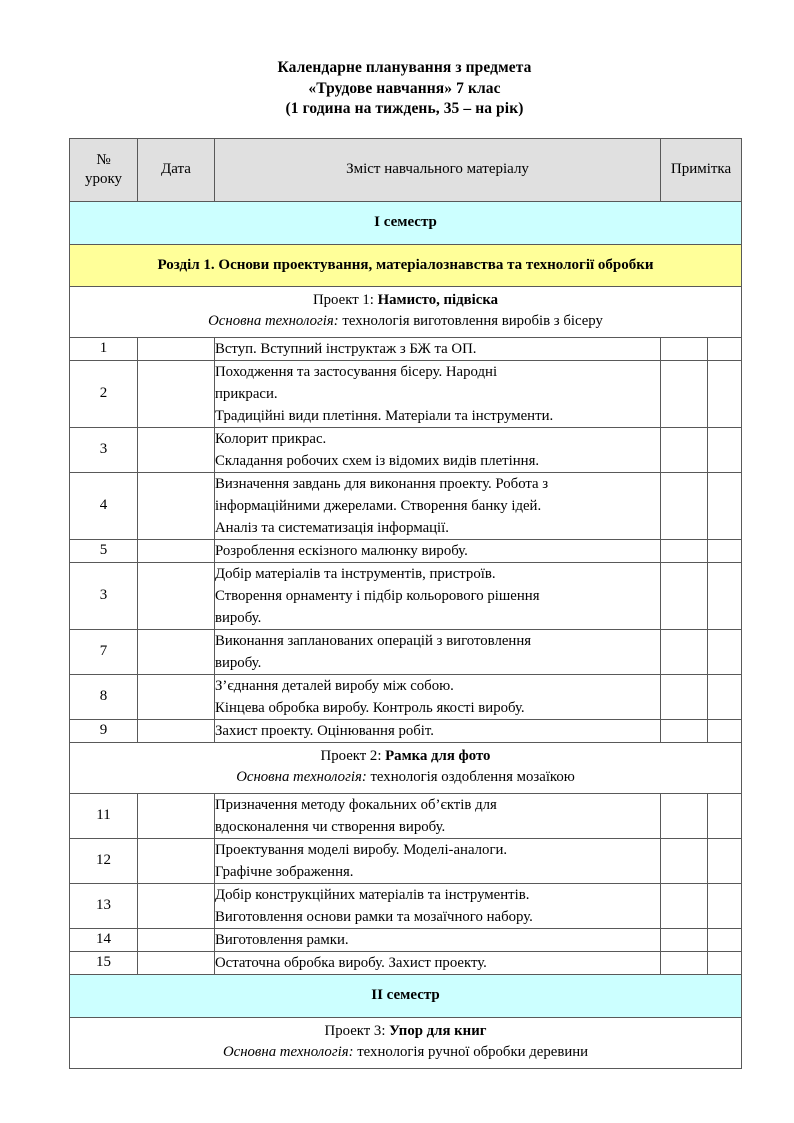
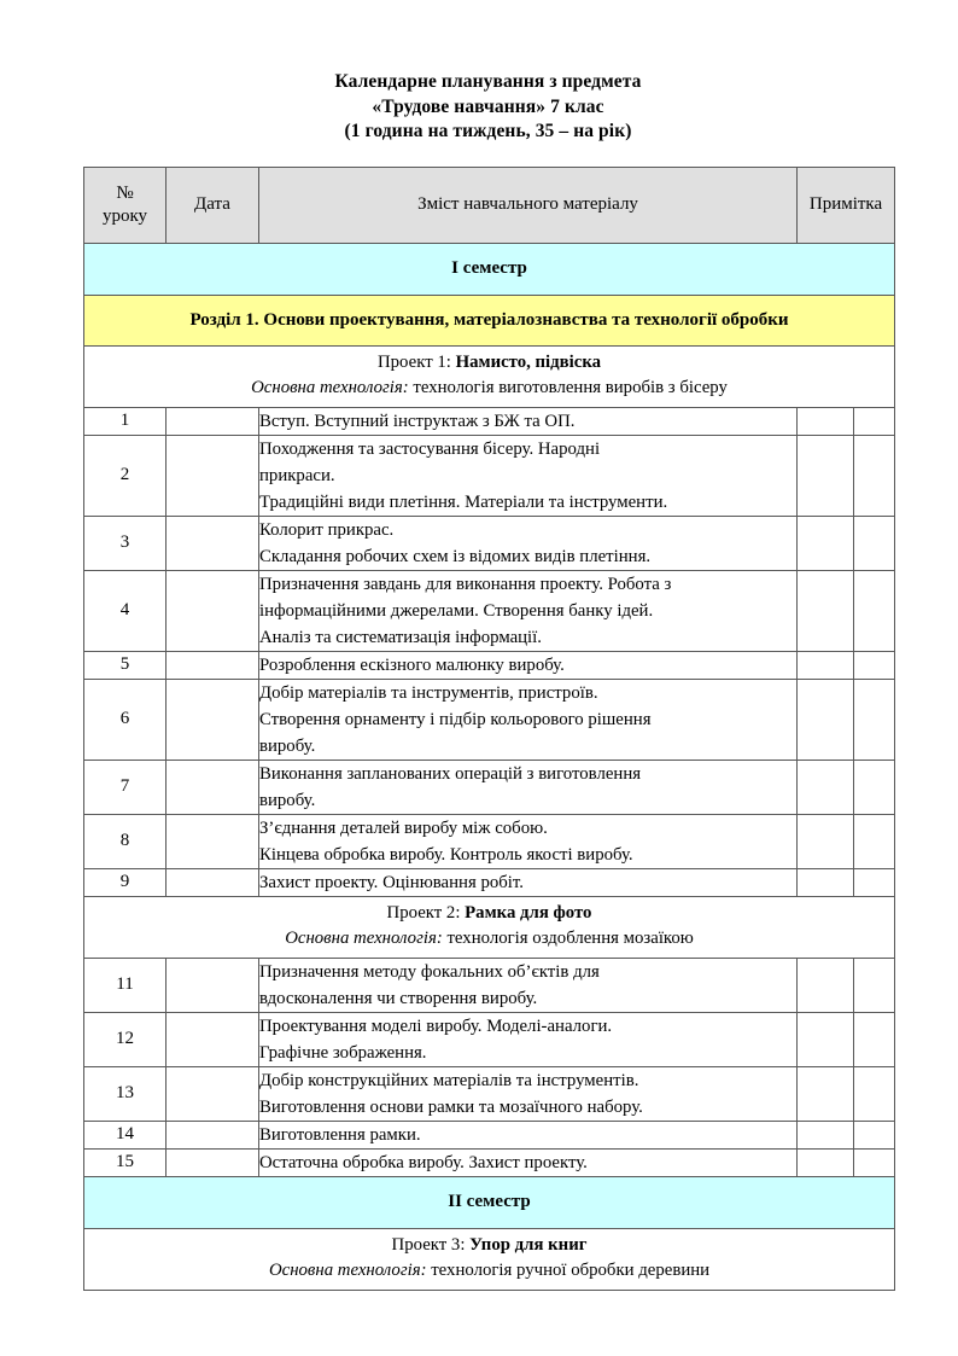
  Календарне планування з предмета
  «Трудове навчання» 7 клас
  (1 година на тиждень, 35 – на рік)
  № уроку	Дата	Зміст навчального матеріалу	Примітка
  І семестр
  Розділ 1. Основи проектування, матеріалознавства та технології обробки
  Проект 1: Намисто, підвіскаОсновна технологія: технологія виготовлення виробів з бісеру
  1		Вступ. Вступний інструктаж з БЖ та ОП.
  2		Походження та застосування бісеру. Народніприкраси.Традиційні види плетіння. Матеріали та інструменти.
  3		Колорит прикрас.Складання робочих схем із відомих видів плетіння.
- 4		Визначення завдань для виконання проекту. Робота зінформаційними джерелами. Створення банку ідей.Аналіз та систематизація інформації.
+ 4		Призначення завдань для виконання проекту. Робота зінформаційними джерелами. Створення банку ідей.Аналіз та систематизація інформації.
  5		Розроблення ескізного малюнку виробу.
- 3		Добір матеріалів та інструментів, пристроїв.Створення орнаменту і підбір кольорового рішеннявиробу.
+ 6		Добір матеріалів та інструментів, пристроїв.Створення орнаменту і підбір кольорового рішеннявиробу.
  7		Виконання запланованих операцій з виготовленнявиробу.
  8		З’єднання деталей виробу між собою.Кінцева обробка виробу. Контроль якості виробу.
  9		Захист проекту. Оцінювання робіт.
  Проект 2: Рамка для фотоОсновна технологія: технологія оздоблення мозаїкою
  11		Призначення методу фокальних об’єктів длявдосконалення чи створення виробу.
  12		Проектування моделі виробу. Моделі-аналоги.Графічне зображення.
  13		Добір конструкційних матеріалів та інструментів.Виготовлення основи рамки та мозаїчного набору.
  14		Виготовлення рамки.
  15		Остаточна обробка виробу. Захист проекту.
  ІІ семестр
  Проект 3: Упор для книгОсновна технологія: технологія ручної обробки деревини
